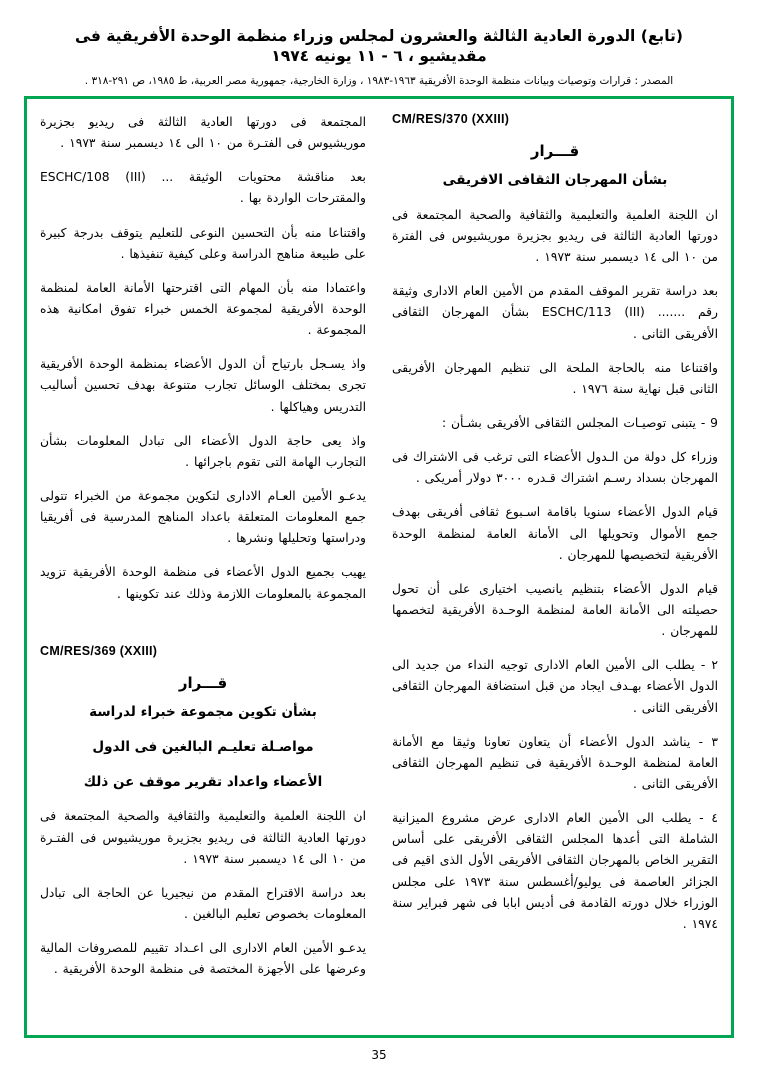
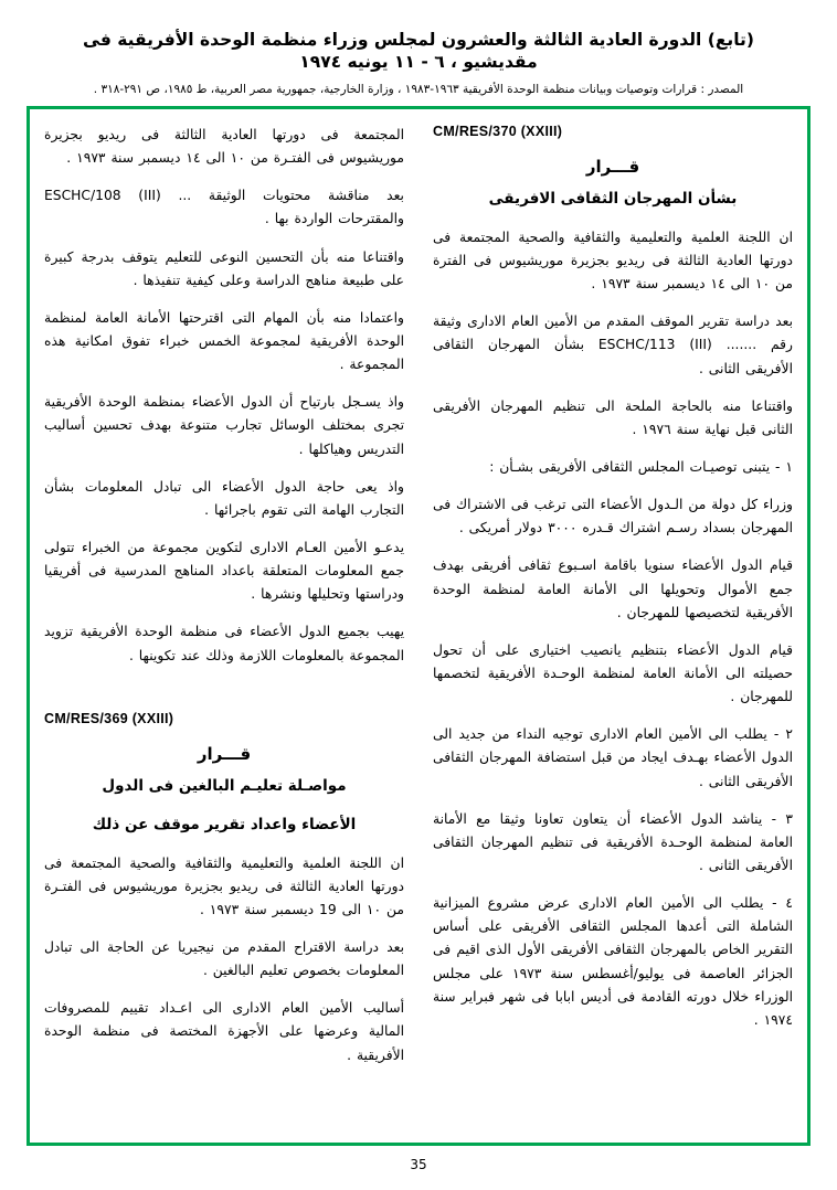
  (تابع) الدورة العادية الثالثة والعشرون لمجلس وزراء منظمة الوحدة الأفريقية فى مقديشيو ، ٦ - ١١ يونيه ١٩٧٤
  المصدر : قرارات وتوصيات وبيانات منظمة الوحدة الأفريقية ١٩٦٣-١٩٨٣ ، وزارة الخارجية، جمهورية مصر العربية، ط ١٩٨٥، ص ٢٩١-٣١٨ .
  CM/RES/370 (XXIII)
  قـــرار
  بشأن المهرجان الثقافى الافريقى
  ان اللجنة العلمية والتعليمية والثقافية والصحية المجتمعة فى دورتها العادية الثالثة فى ريديو بجزيرة موريشيوس فى الفترة من ١٠ الى ١٤ ديسمبر سنة ١٩٧٣ .
  بعد دراسة تقرير الموقف المقدم من الأمين العام الادارى وثيقة رقم ....... ESCHC/113 (III) بشأن المهرجان الثقافى الأفريقى الثانى .
  واقتناعا منه بالحاجة الملحة الى تنظيم المهرجان الأفريقى الثانى قبل نهاية سنة ١٩٧٦ .
- 9 - يتبنى توصيـات المجلس الثقافى الأفريقى بشـأن :
+ ١ - يتبنى توصيـات المجلس الثقافى الأفريقى بشـأن :
  وزراء كل دولة من الـدول الأعضاء التى ترغب فى الاشتراك فى المهرجان بسداد رسـم اشتراك قـدره ٣٠٠٠ دولار أمريكى .
  قيام الدول الأعضاء سنويا باقامة اسـبوع ثقافى أفريقى بهدف جمع الأموال وتحويلها الى الأمانة العامة لمنظمة الوحدة الأفريقية لتخصيصها للمهرجان .
  قيام الدول الأعضاء بتنظيم يانصيب اختيارى على أن تحول حصيلته الى الأمانة العامة لمنظمة الوحـدة الأفريقية لتخصمها للمهرجان .
  ٢ - يطلب الى الأمين العام الادارى توجيه النداء من جديد الى الدول الأعضاء بهـدف ايجاد من قبل استضافة المهرجان الثقافى الأفريقى الثانى .
  ٣ - يناشد الدول الأعضاء أن يتعاون تعاونا وثيقا مع الأمانة العامة لمنظمة الوحـدة الأفريقية فى تنظيم المهرجان الثقافى الأفريقى الثانى .
  ٤ - يطلب الى الأمين العام الادارى عرض مشروع الميزانية الشاملة التى أعدها المجلس الثقافى الأفريقى على أساس التقرير الخاص بالمهرجان الثقافى الأفريقى الأول الذى اقيم فى الجزائر العاصمة فى يوليو/أغسطس سنة ١٩٧٣ على مجلس الوزراء خلال دورته القادمة فى أديس ابابا فى شهر فبراير سنة ١٩٧٤ .
  المجتمعة فى دورتها العادية الثالثة فى ريديو بجزيرة موريشيوس فى الفتـرة من ١٠ الى ١٤ ديسمبر سنة ١٩٧٣ .
  بعد مناقشة محتويات الوثيقة ... ESCHC/108 (III) والمقترحات الواردة بها .
  واقتناعا منه بأن التحسين النوعى للتعليم يتوقف بدرجة كبيرة على طبيعة مناهج الدراسة وعلى كيفية تنفيذها .
  واعتمادا منه بأن المهام التى اقترحتها الأمانة العامة لمنظمة الوحدة الأفريقية لمجموعة الخمس خبراء تفوق امكانية هذه المجموعة .
  واذ يسـجل بارتياح أن الدول الأعضاء بمنظمة الوحدة الأفريقية تجرى بمختلف الوسائل تجارب متنوعة بهدف تحسين أساليب التدريس وهياكلها .
  واذ يعى حاجة الدول الأعضاء الى تبادل المعلومات بشأن التجارب الهامة التى تقوم باجرائها .
  يدعـو الأمين العـام الادارى لتكوين مجموعة من الخبراء تتولى جمع المعلومات المتعلقة باعداد المناهج المدرسية فى أفريقيا ودراستها وتحليلها ونشرها .
  يهيب بجميع الدول الأعضاء فى منظمة الوحدة الأفريقية تزويد المجموعة بالمعلومات اللازمة وذلك عند تكوينها .
  CM/RES/369 (XXIII)
  قـــرار
- بشأن تكوين مجموعة خبراء لدراسة
  مواصـلة تعليـم البالغين فى الدول
  الأعضاء واعداد تقرير موقف عن ذلك
- ان اللجنة العلمية والتعليمية والثقافية والصحية المجتمعة فى دورتها العادية الثالثة فى ريديو بجزيرة موريشيوس فى الفتـرة من ١٠ الى ١٤ ديسمبر سنة ١٩٧٣ .
+ ان اللجنة العلمية والتعليمية والثقافية والصحية المجتمعة فى دورتها العادية الثالثة فى ريديو بجزيرة موريشيوس فى الفتـرة من ١٠ الى 19 ديسمبر سنة ١٩٧٣ .
  بعد دراسة الاقتراح المقدم من نيجيريا عن الحاجة الى تبادل المعلومات بخصوص تعليم البالغين .
- يدعـو الأمين العام الادارى الى اعـداد تقييم للمصروفات المالية وعرضها على الأجهزة المختصة فى منظمة الوحدة الأفريقية .
+ أساليب الأمين العام الادارى الى اعـداد تقييم للمصروفات المالية وعرضها على الأجهزة المختصة فى منظمة الوحدة الأفريقية .
  35
